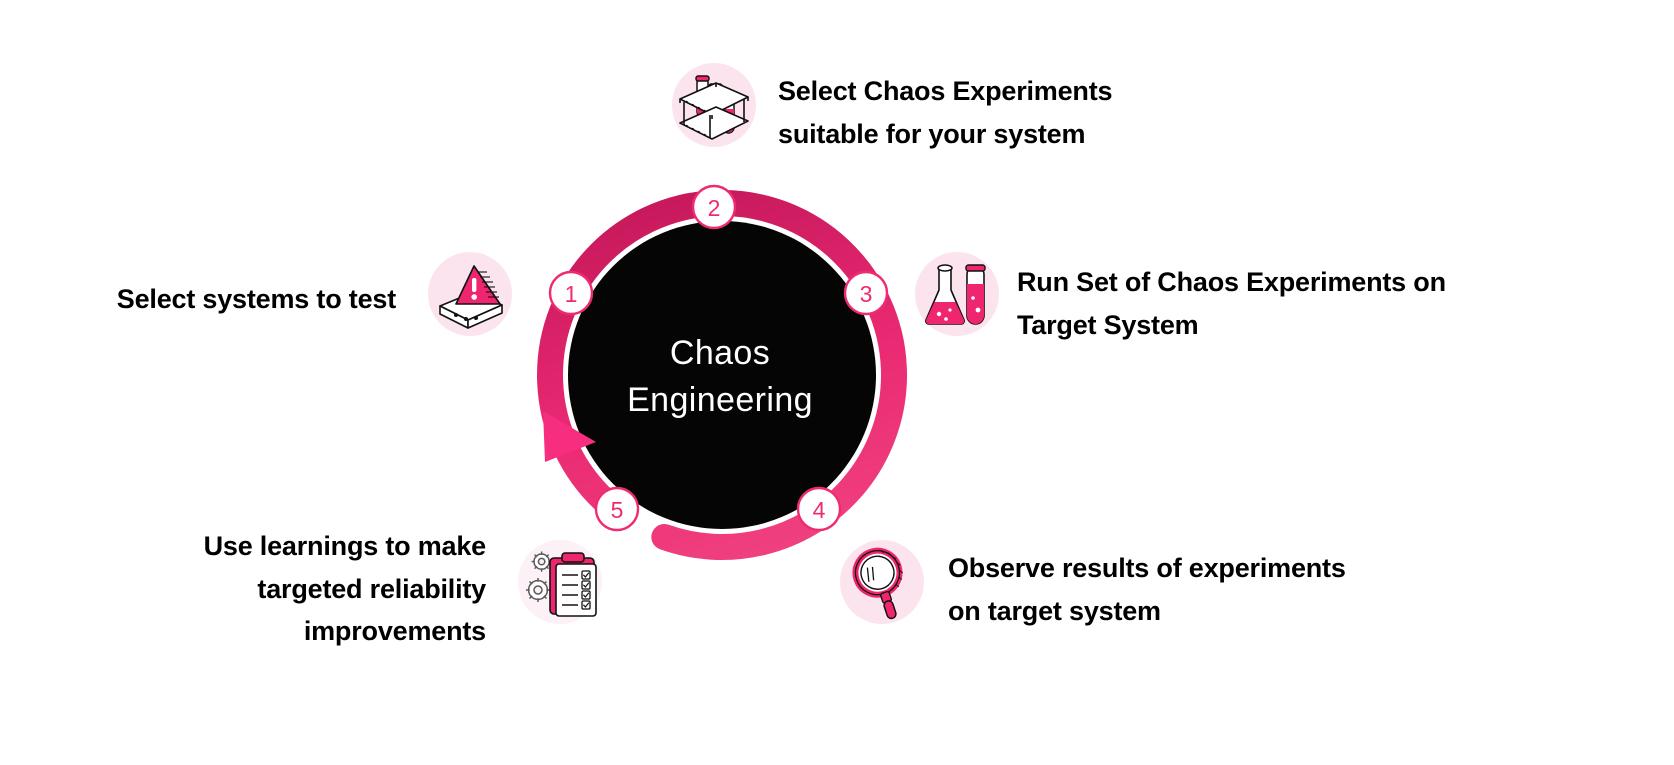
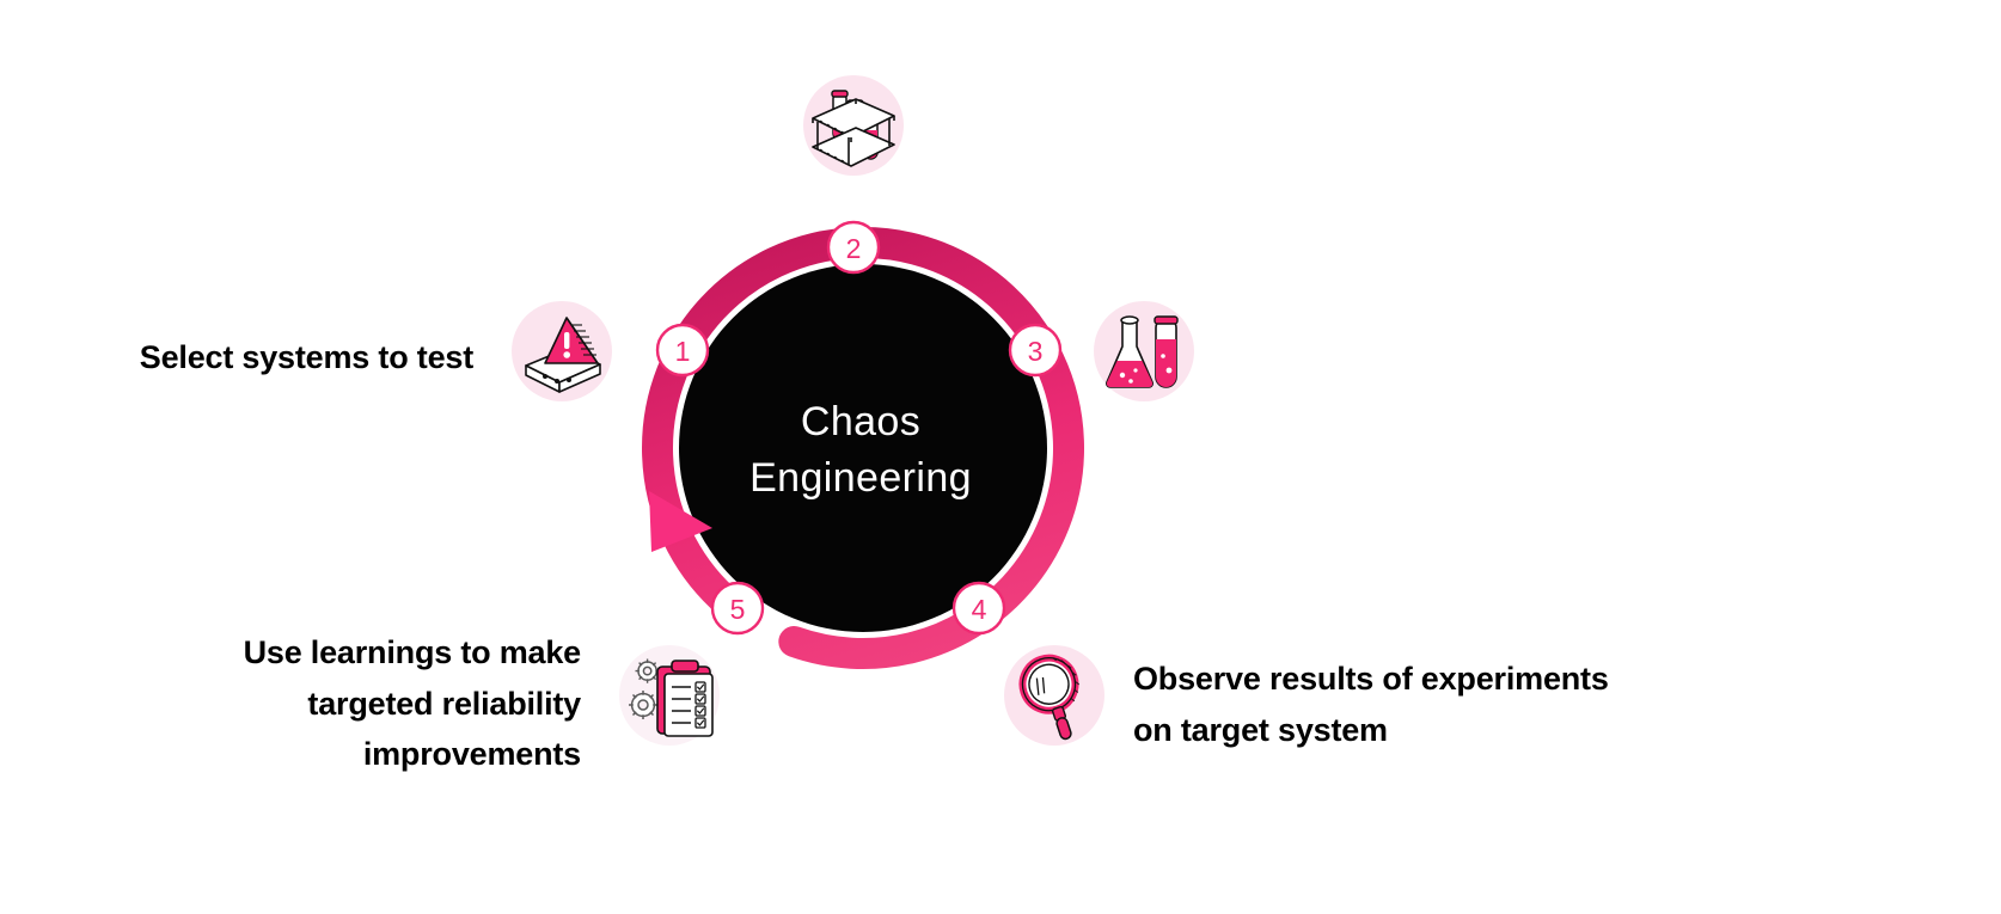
  1
  2
  3
  4
  5
  Chaos
  Engineering
  Select systems to test
- Select Chaos Experiments
- suitable for your system
- Run Set of Chaos Experiments on
- Target System
  Observe results of experiments
  on target system
  Use learnings to make
  targeted reliability
  improvements
